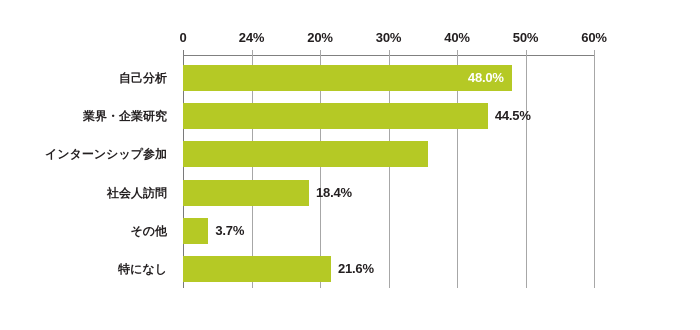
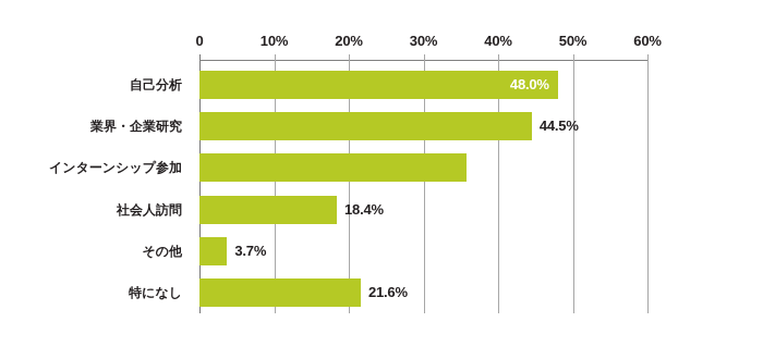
  0
- 24%
+ 10%
  20%
  30%
  40%
  50%
  60%
  48.0%
  44.5%
  18.4%
  3.7%
  21.6%
  自己分析
  業界・企業研究
  インターンシップ参加
  社会人訪問
  その他
  特になし
